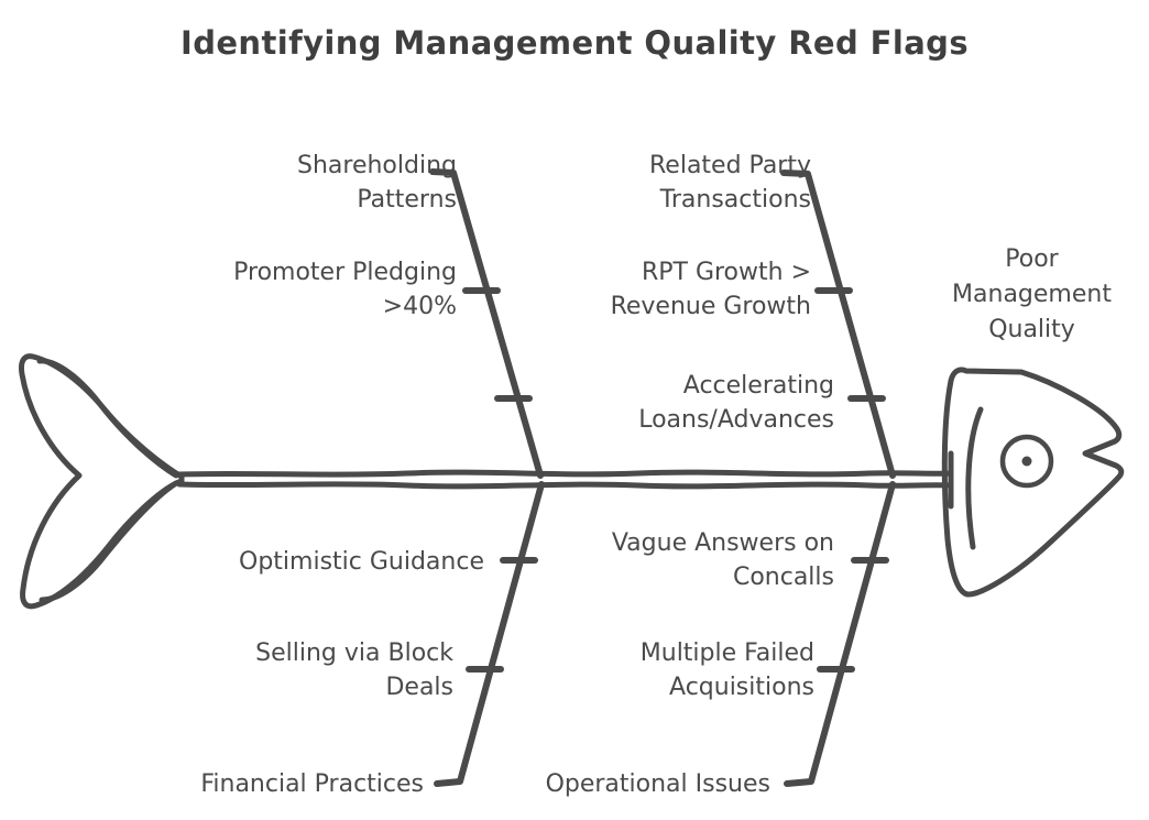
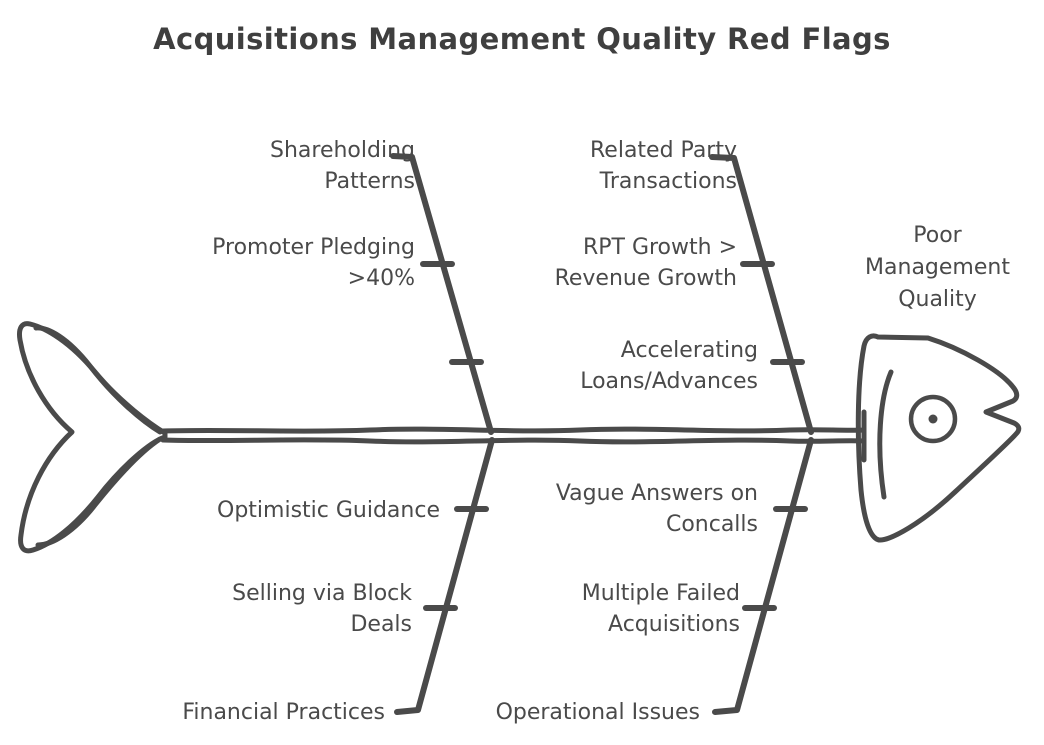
- Identifying Management Quality Red Flags
+ Acquisitions Management Quality Red Flags
  Shareholding
  Patterns
  Promoter Pledging
  >40%
  Related Party
  Transactions
  RPT Growth >
  Revenue Growth
  Accelerating
  Loans/Advances
  Optimistic Guidance
  Selling via Block
  Deals
  Vague Answers on
  Concalls
  Multiple Failed
  Acquisitions
  Financial Practices
  Operational Issues
  Poor
  Management
  Quality
